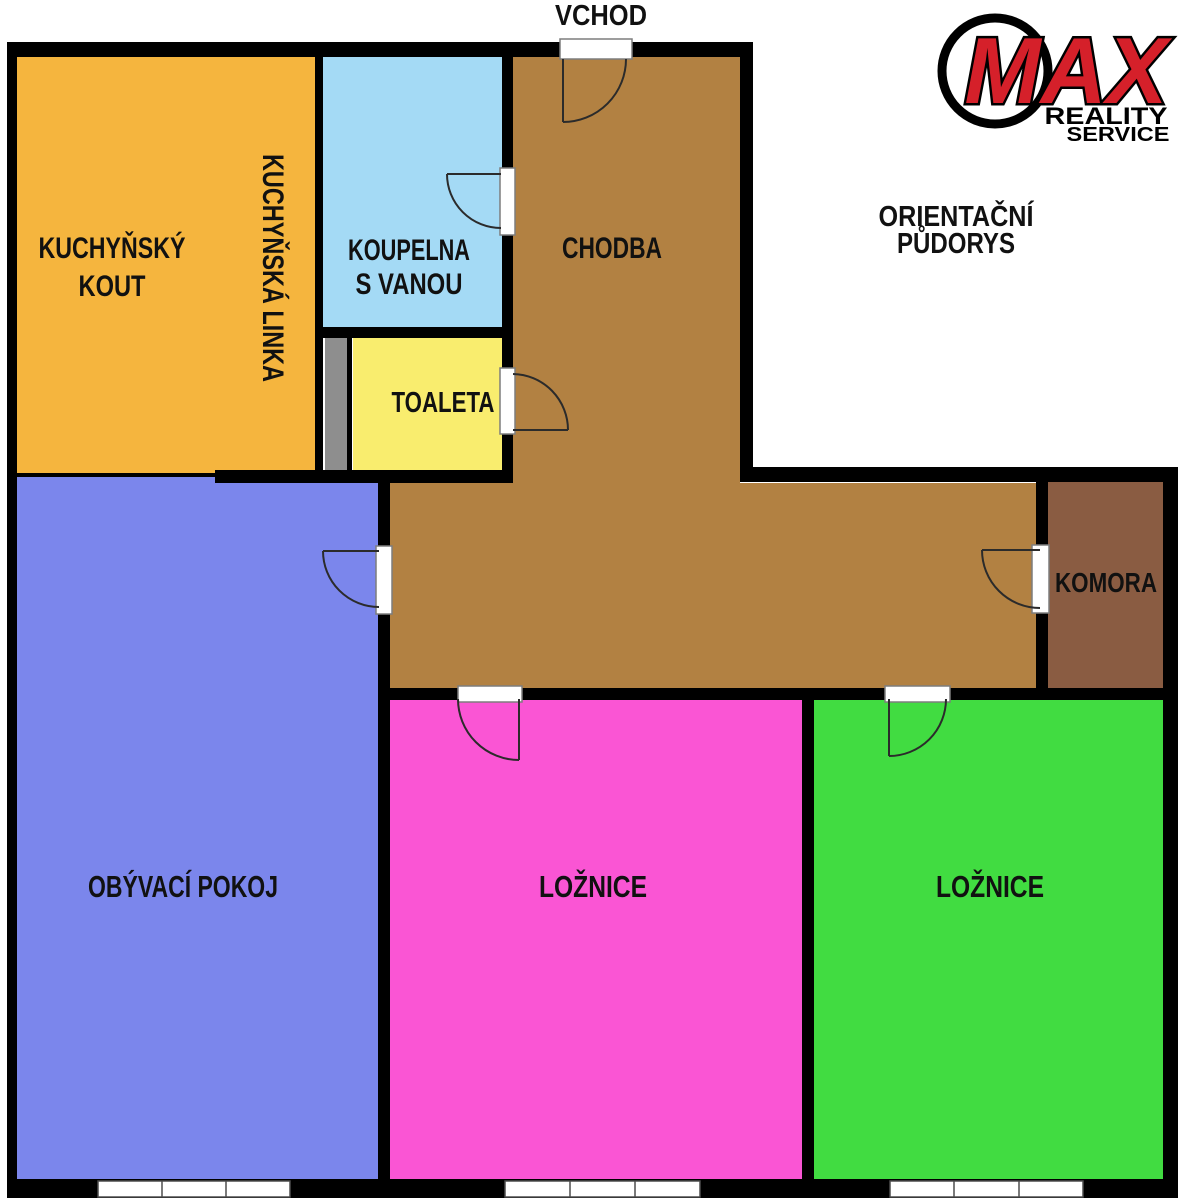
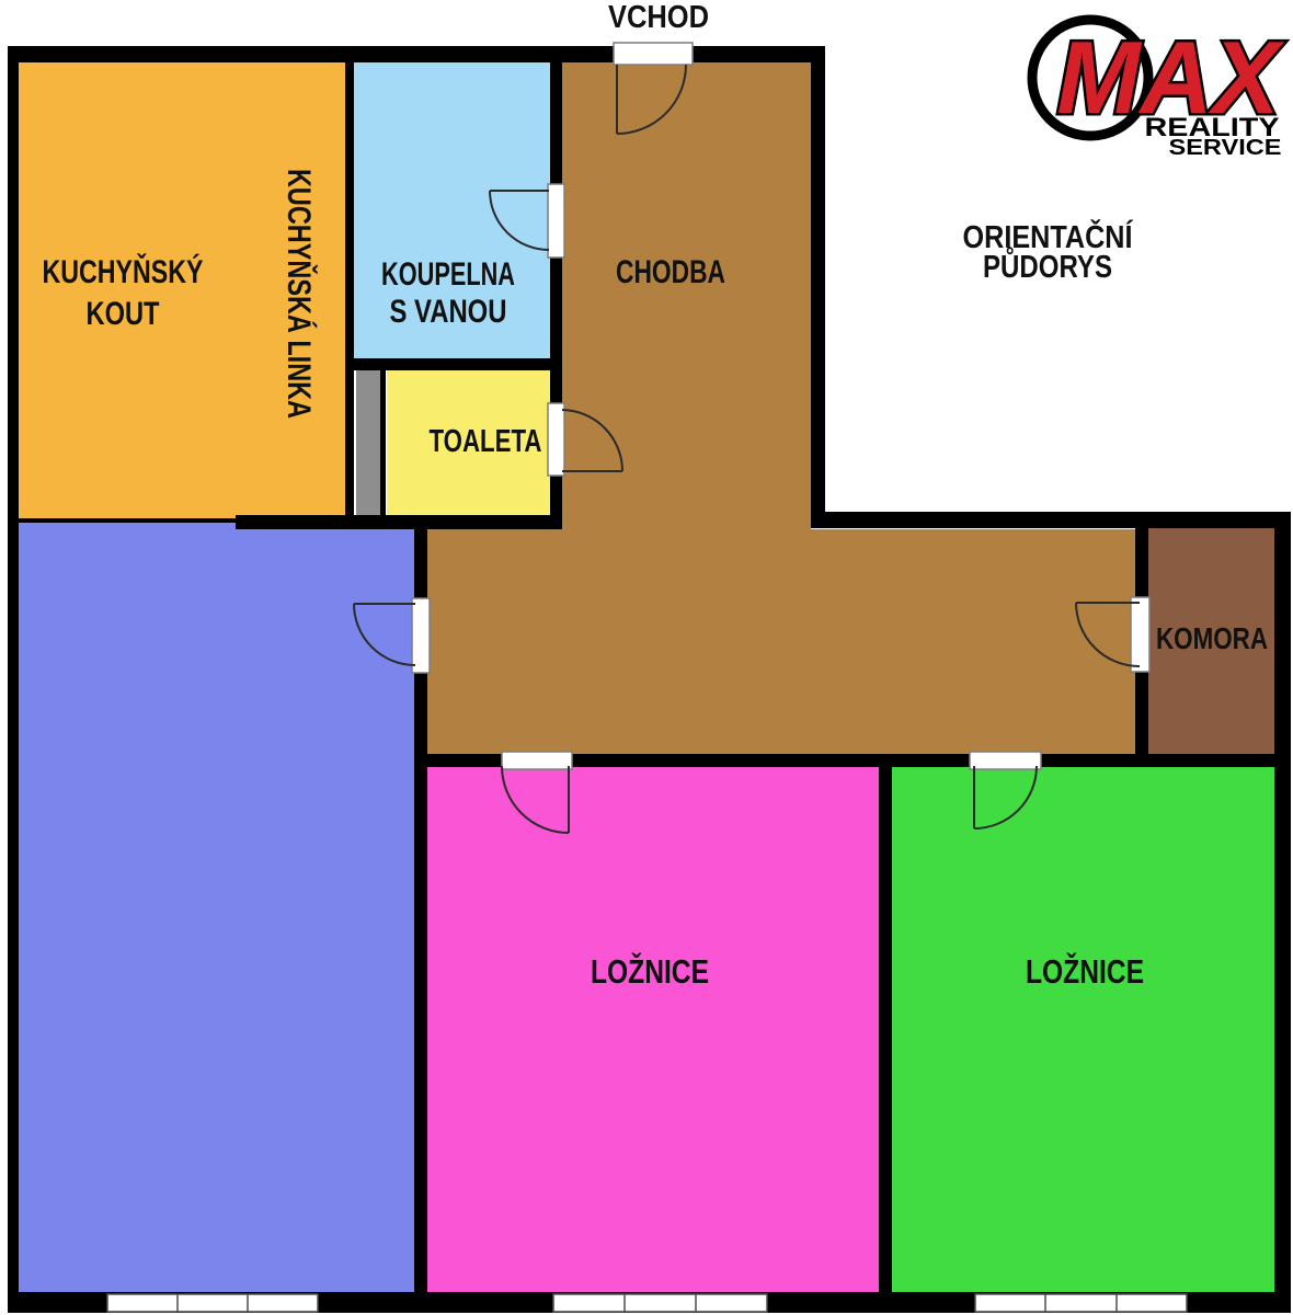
  VCHOD
  KUCHYŇSKÝ
  KOUT
  KOUPELNA
  S VANOU
  TOALETA
  CHODBA
  KOMORA
- OBÝVACÍ POKOJ
  LOŽNICE
  LOŽNICE
  ORIENTAČNÍ
  PŮDORYS
  MAX
  REALITY
  SERVICE
